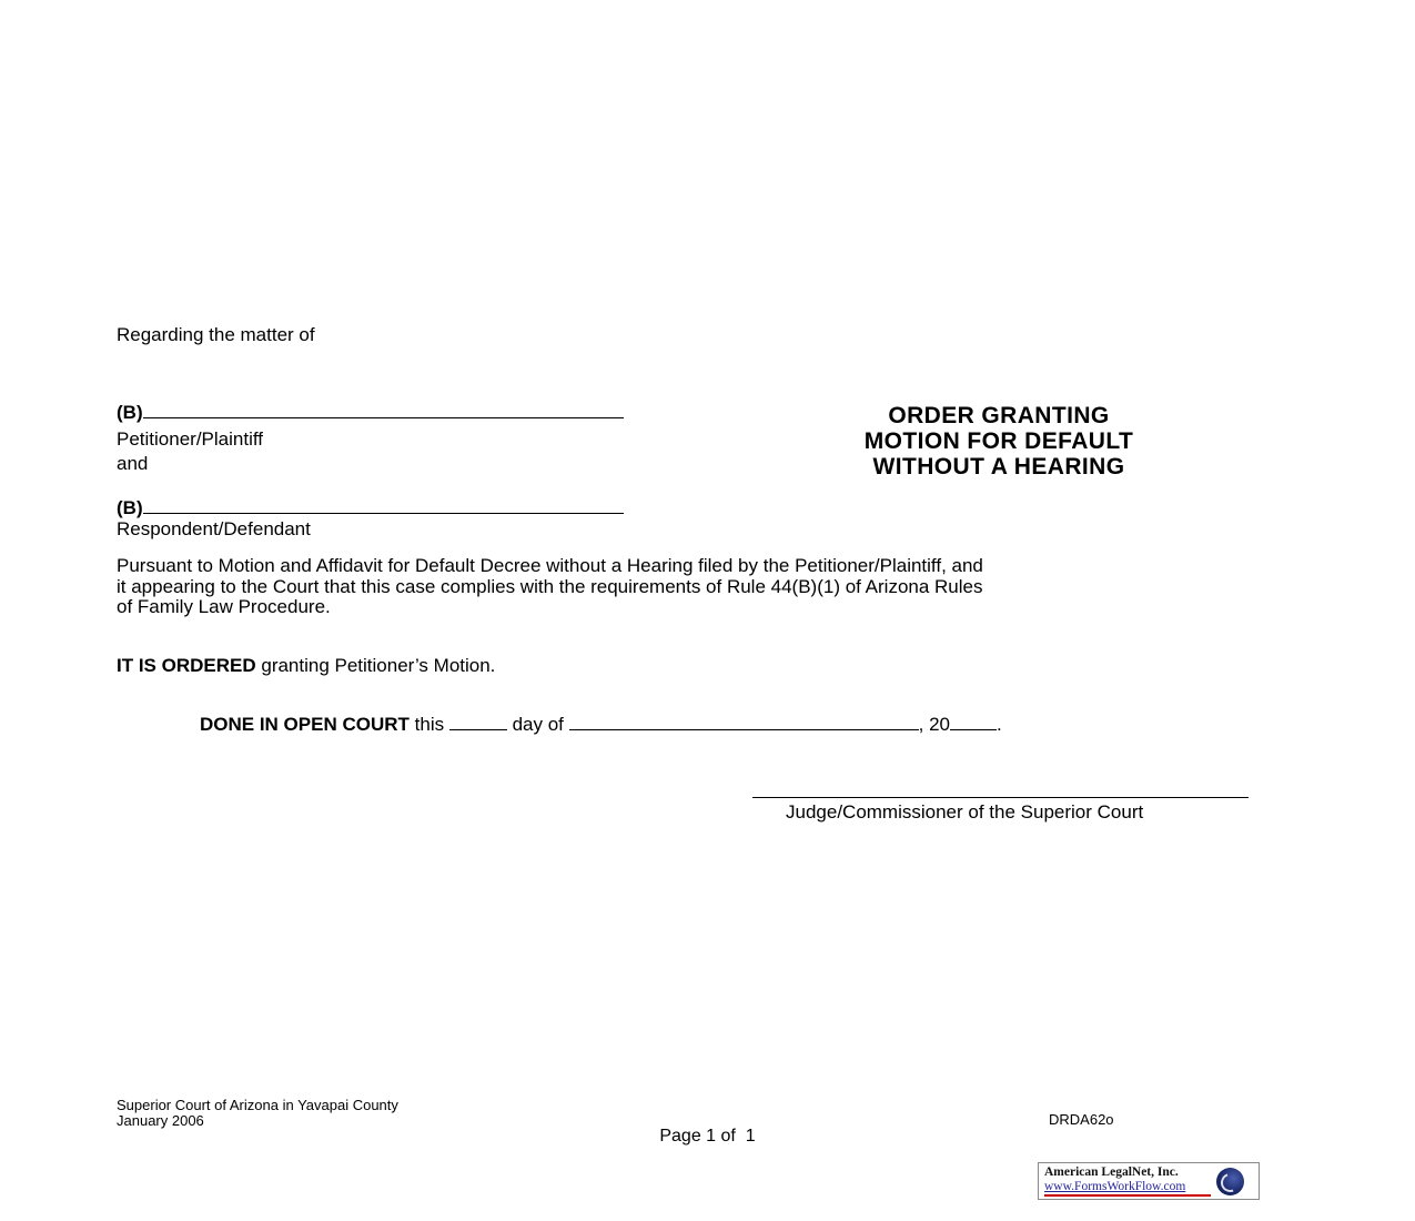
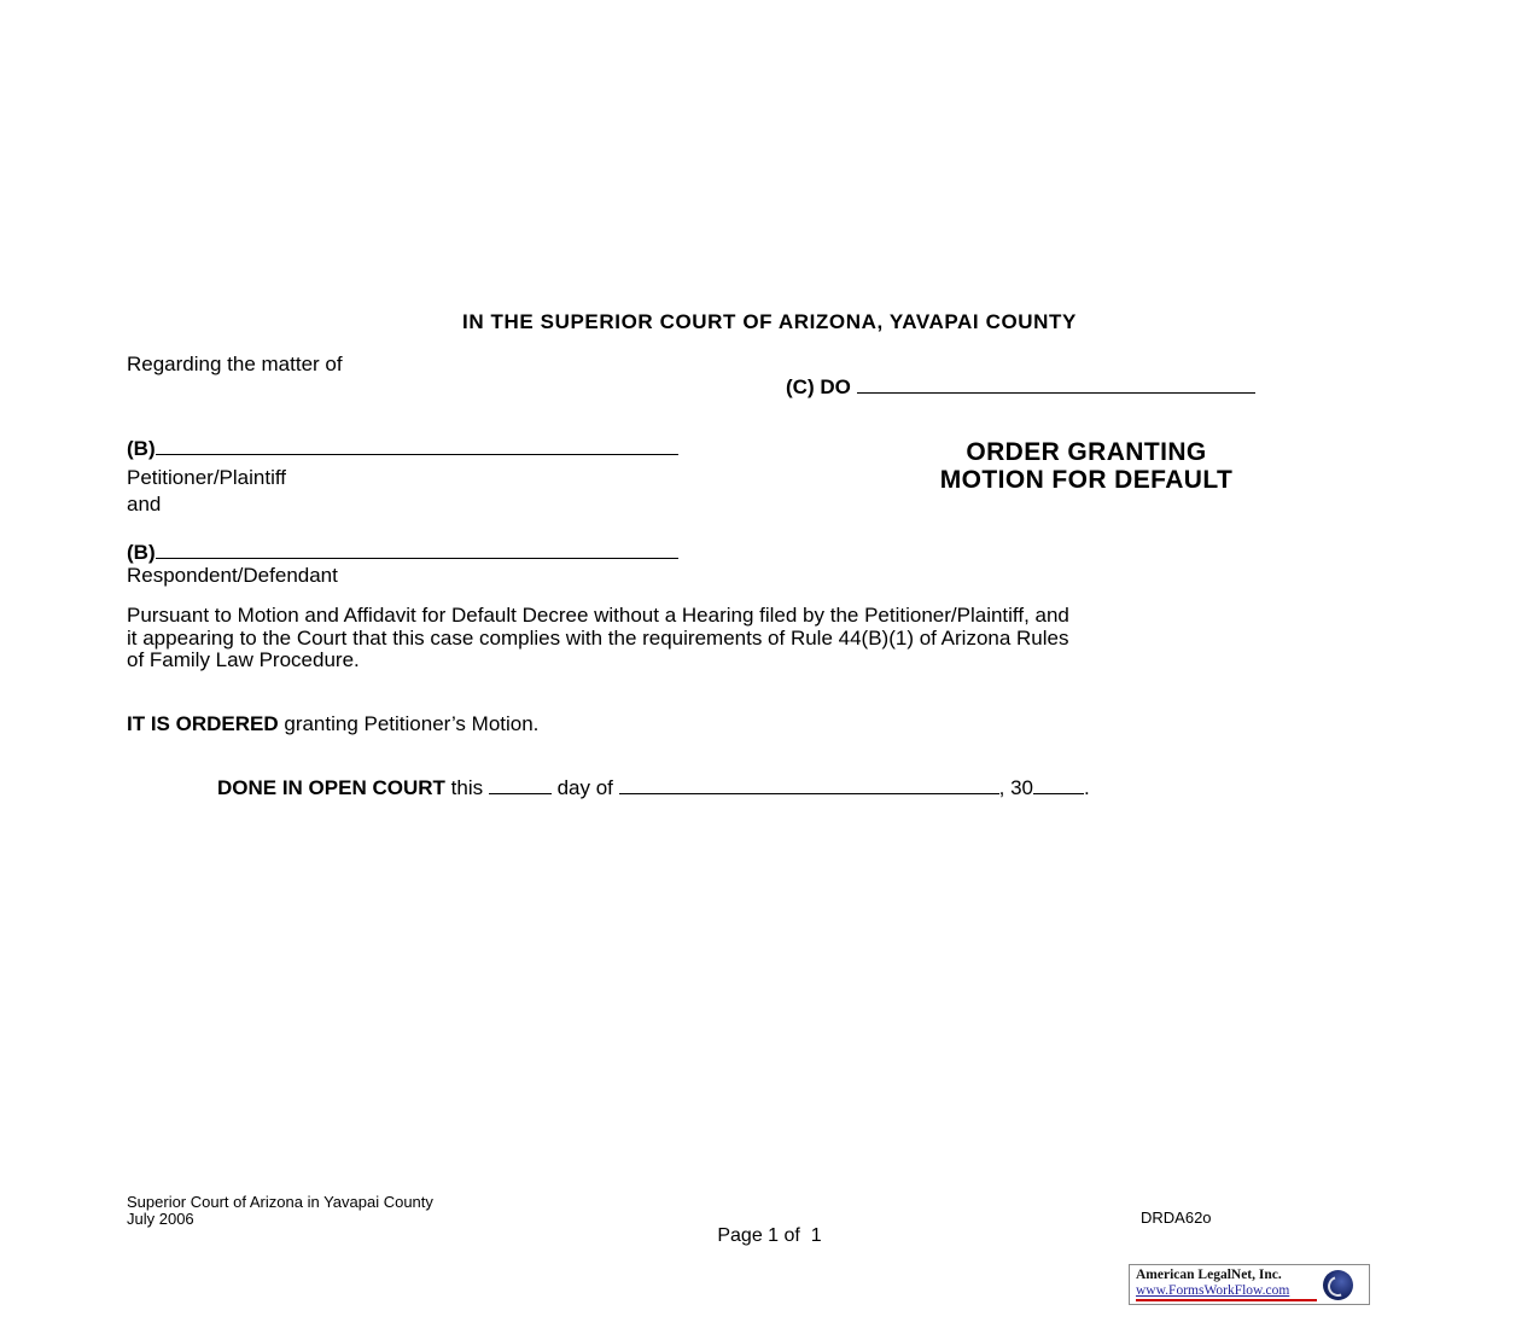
+ IN THE SUPERIOR COURT OF ARIZONA, YAVAPAI COUNTY
  Regarding the matter of
+ (C) DO
  (B)
  Petitioner/Plaintiff
  and
  ORDER GRANTING
  MOTION FOR DEFAULT
- WITHOUT A HEARING
  (B)
  Respondent/Defendant
  Pursuant to Motion and Affidavit for Default Decree without a Hearing filed by the Petitioner/Plaintiff, and
  it appearing to the Court that this case complies with the requirements of Rule 44(B)(1) of Arizona Rules
  of Family Law Procedure.
  IT IS ORDERED granting Petitioner’s Motion.
- DONE IN OPEN COURT this day of , 20 .
+ DONE IN OPEN COURT this day of , 30 .
- Judge/Commissioner of the Superior Court
  Superior Court of Arizona in Yavapai County
- January 2006
+ July 2006
  Page 1 of 1
  DRDA62o
  American LegalNet, Inc.
  www.FormsWorkFlow.com
